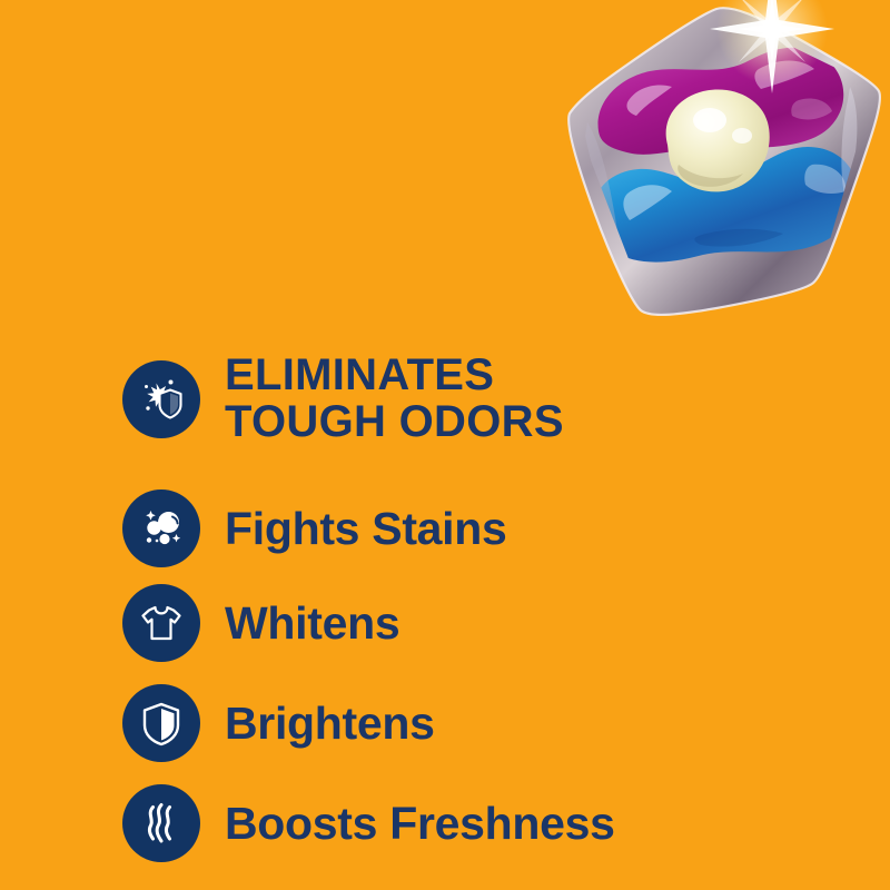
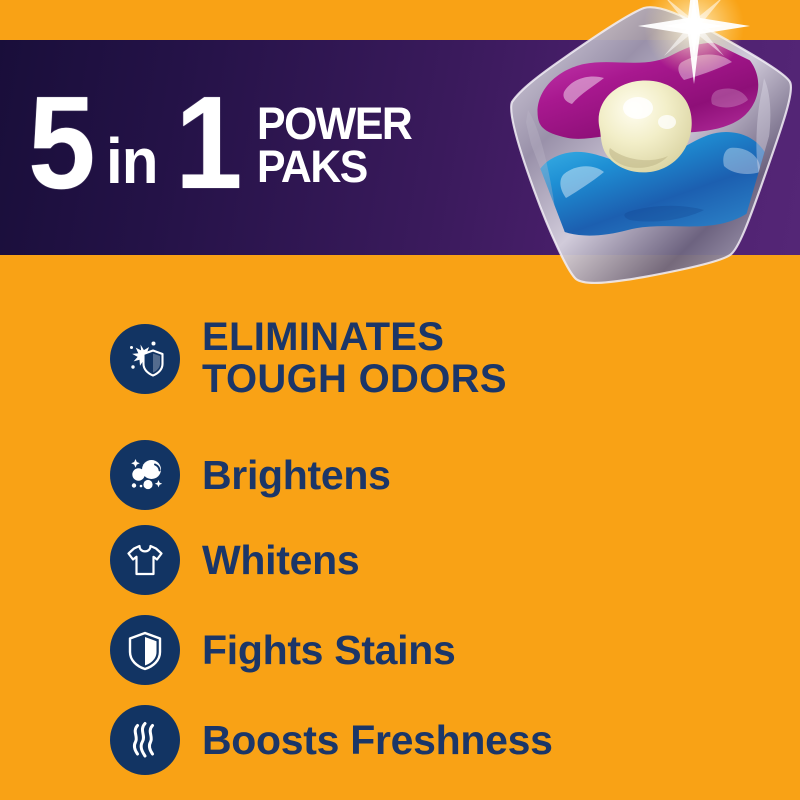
+ 5
+ in
+ 1
+ POWER
+ PAKS
  ELIMINATES
  TOUGH ODORS
- Fights Stains
+ Brightens
  Whitens
- Brightens
+ Fights Stains
  Boosts Freshness
